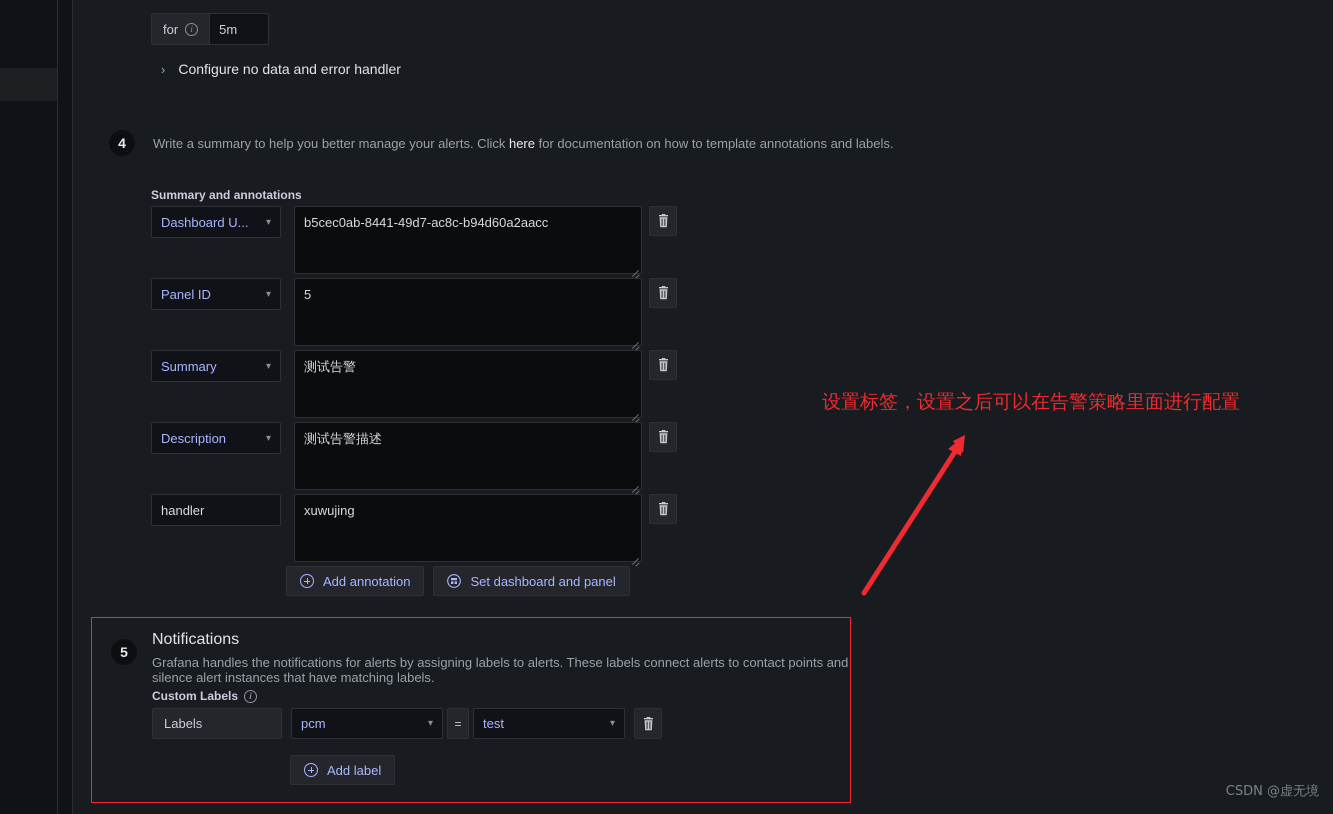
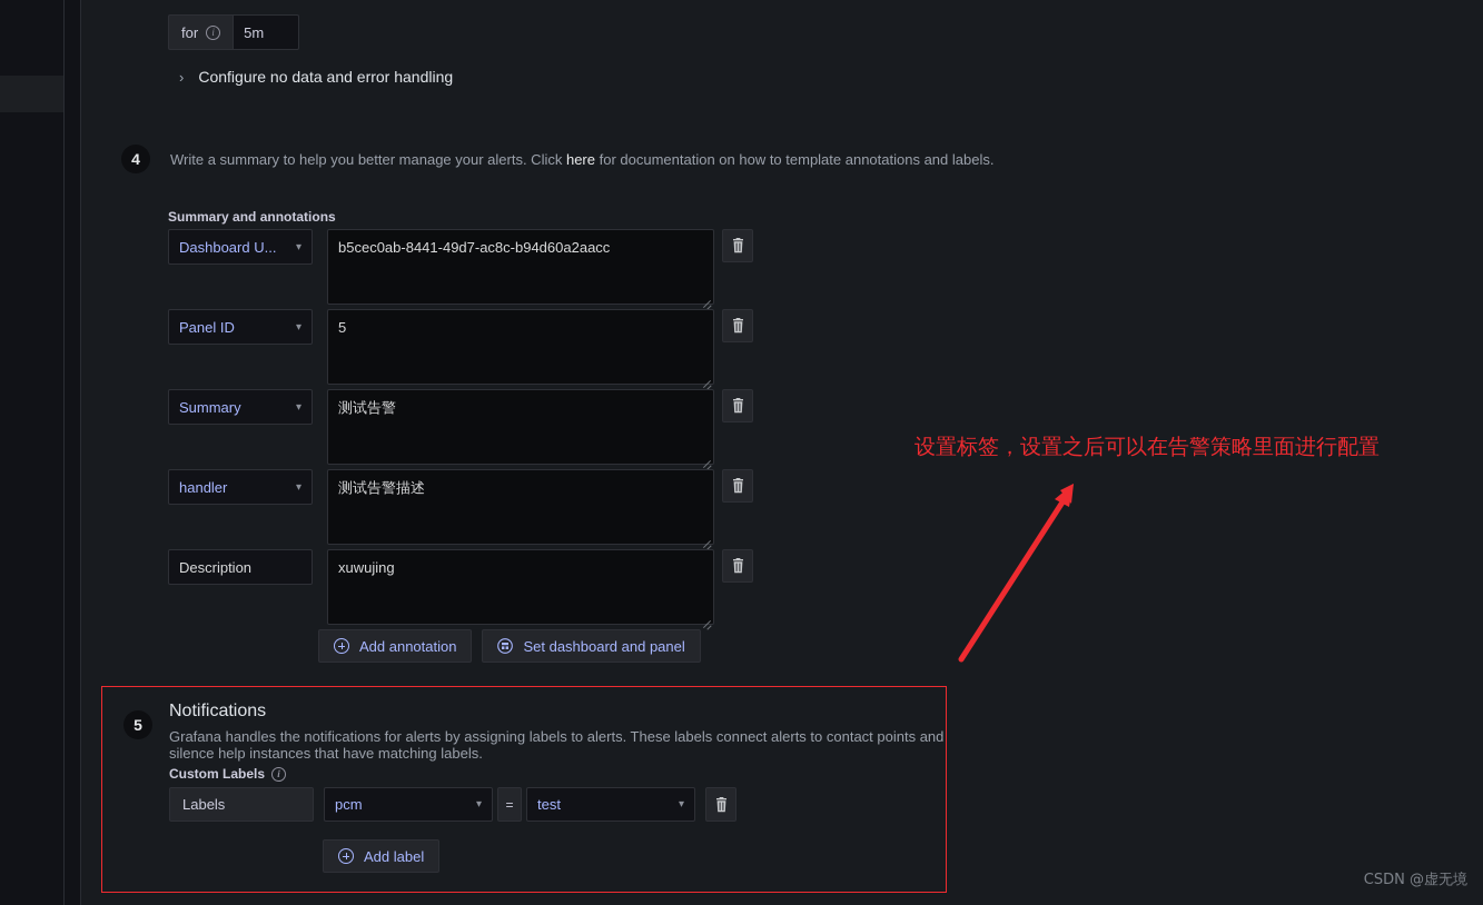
  for
  i
  5m
  ›
- Configure no data and error handler
+ Configure no data and error handling
  4
  Write a summary to help you better manage your alerts. Click here for documentation on how to template annotations and labels.
  Summary and annotations
  Dashboard U...
  ▾
  b5cec0ab-8441-49d7-ac8c-b94d60a2aacc
  Panel ID
  ▾
  5
  Summary
  ▾
  测试告警
- Description
+ handler
  ▾
  测试告警描述
- handler
+ Description
  xuwujing
  Add annotation
  Set dashboard and panel
  5
  Notifications
- Grafana handles the notifications for alerts by assigning labels to alerts. These labels connect alerts to contact points and silence alert instances that have matching labels.
+ Grafana handles the notifications for alerts by assigning labels to alerts. These labels connect alerts to contact points and silence help instances that have matching labels.
  Custom Labels
  i
  Labels
  pcm
  ▾
  =
  test
  ▾
  Add label
  设置标签，设置之后可以在告警策略里面进行配置
  CSDN @虚无境
